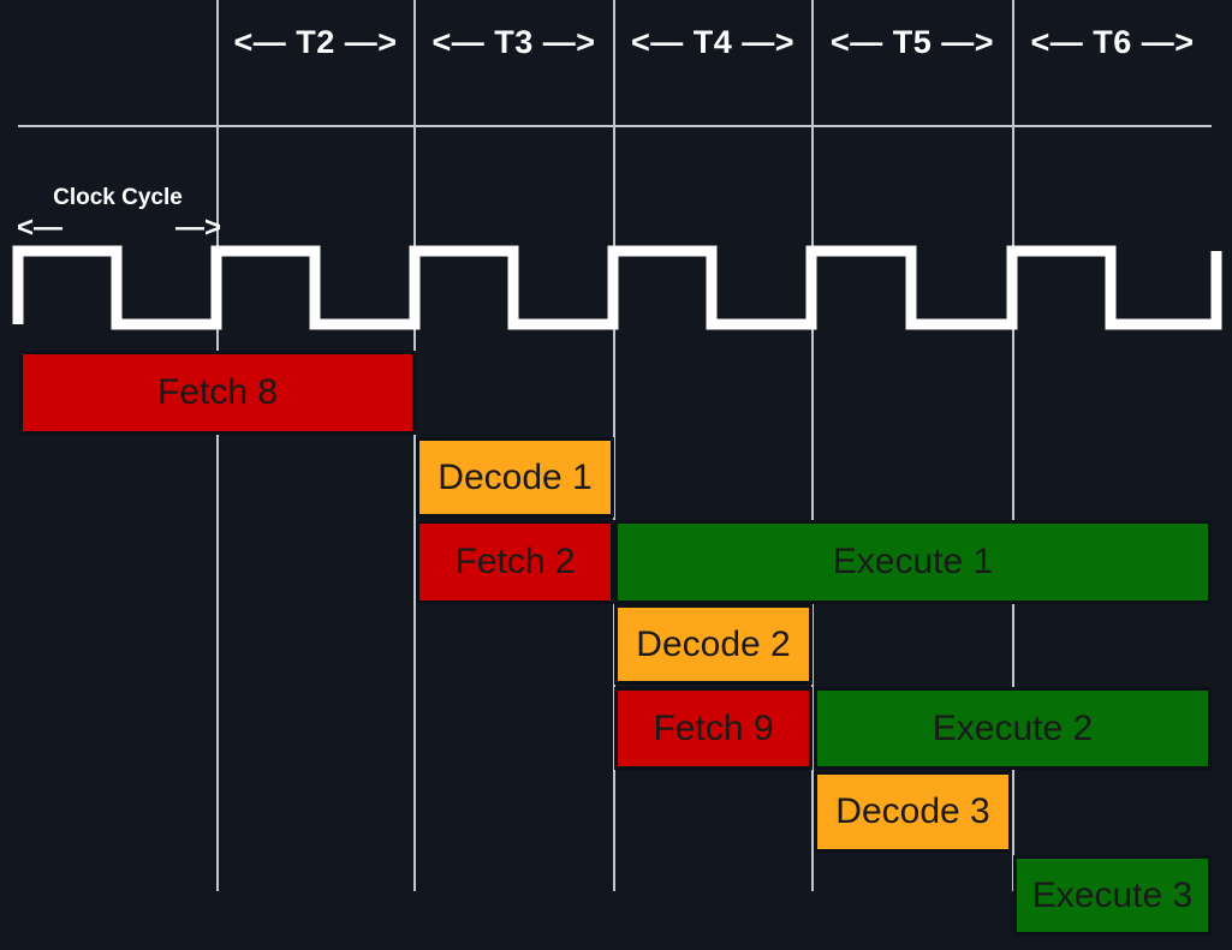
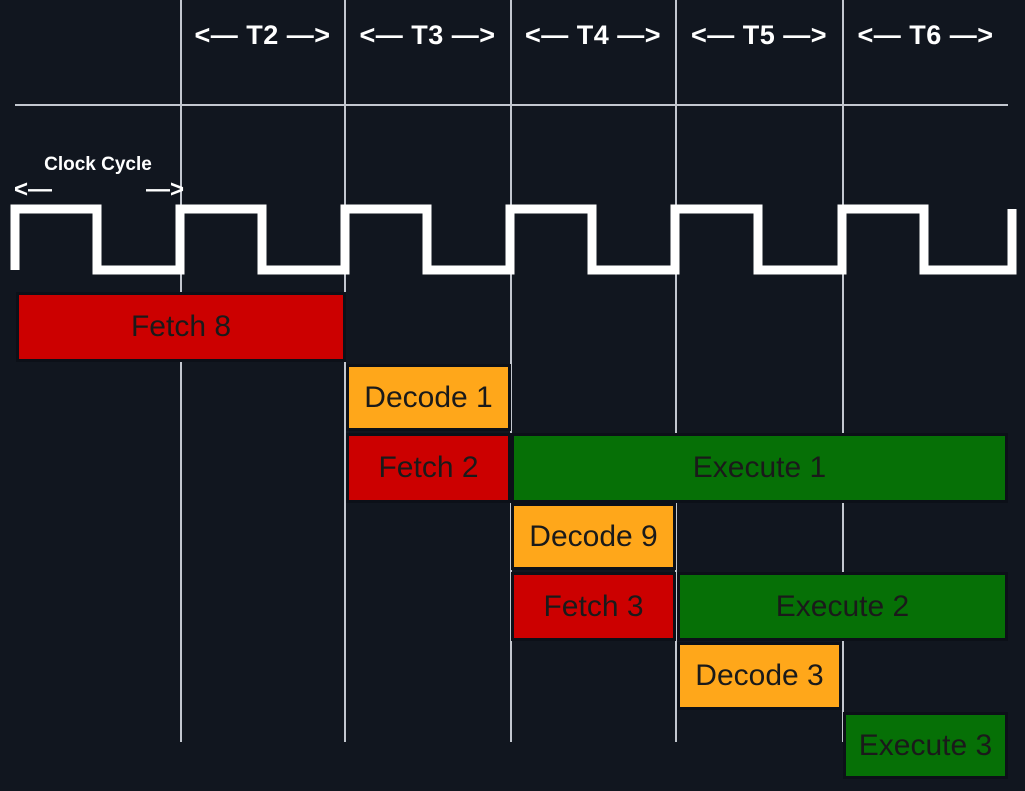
  <— T2 —>
  <— T3 —>
  <— T4 —>
  <— T5 —>
  <— T6 —>
  Clock Cycle
  <—
  —>
  Fetch 8
  Decode 1
  Fetch 2
  Execute 1
- Decode 2
+ Decode 9
- Fetch 9
+ Fetch 3
  Execute 2
  Decode 3
  Execute 3
